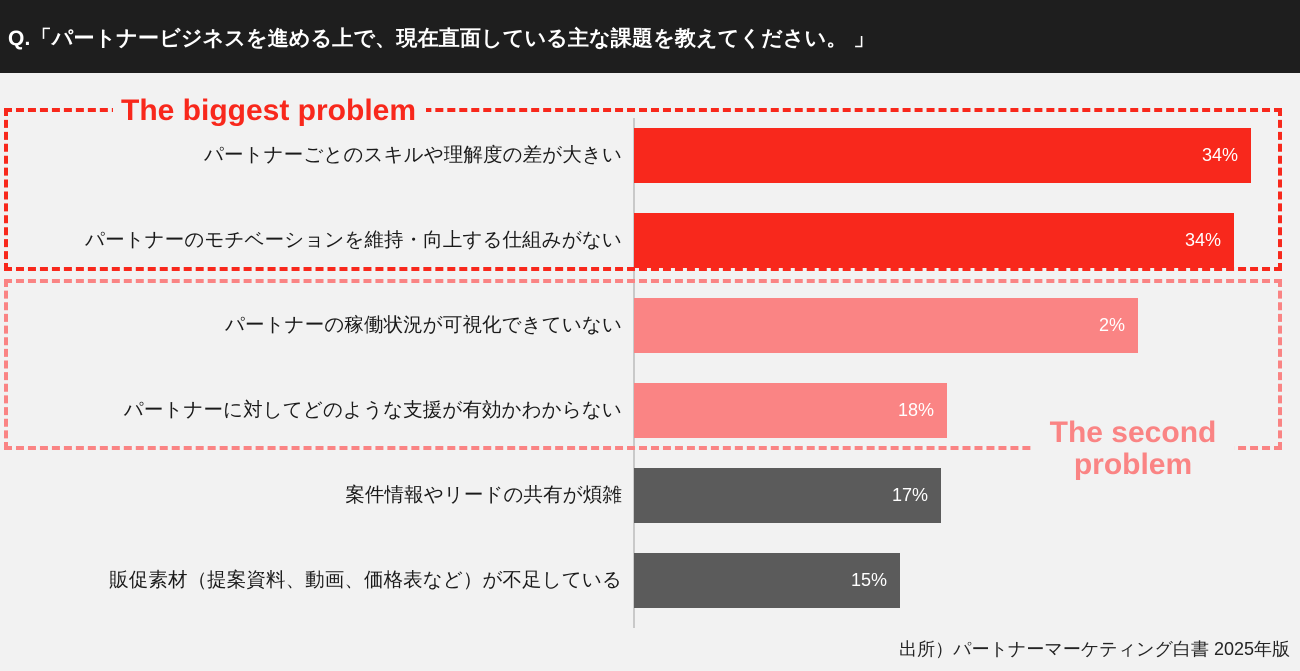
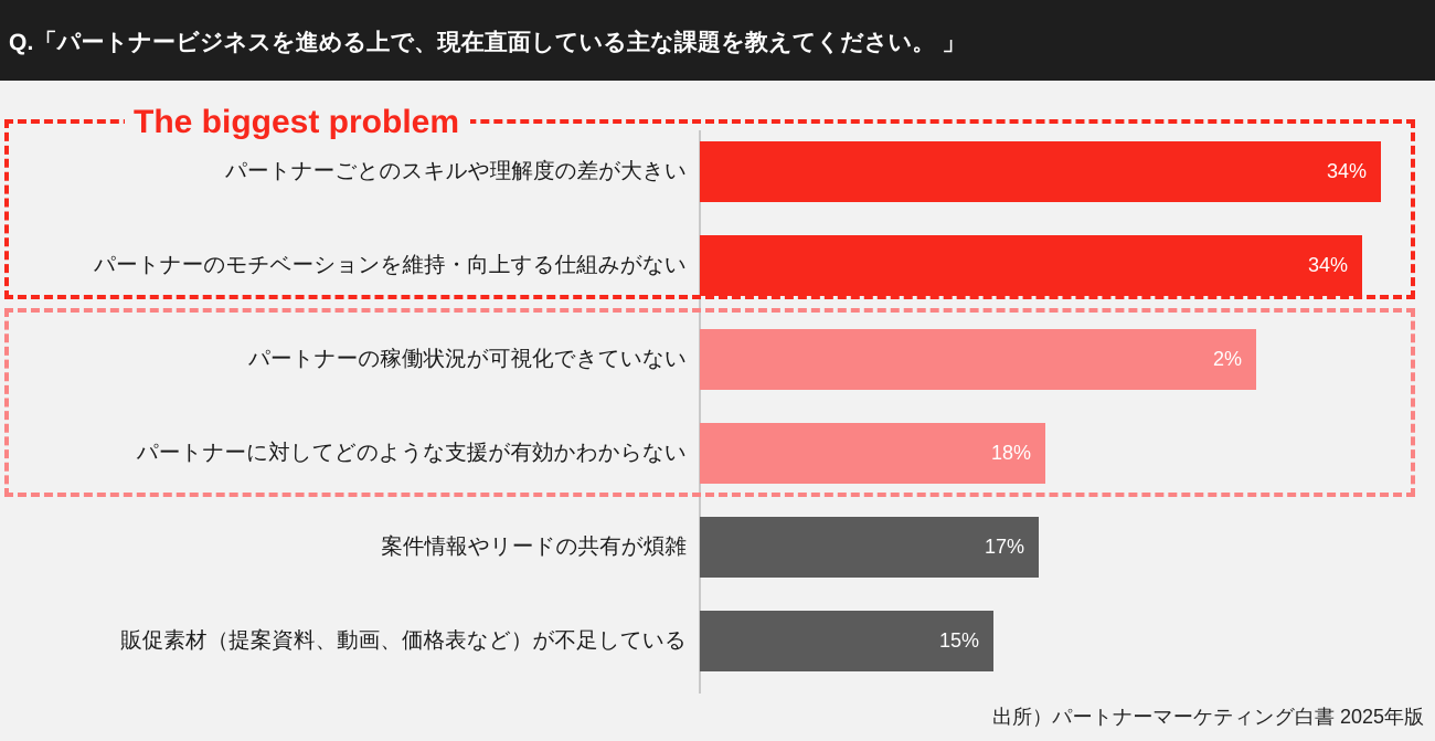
  Q.「パートナービジネスを進める上で、現在直面している主な課題を教えてください。 」
  The biggest problem
- The second problem
  パートナーごとのスキルや理解度の差が大きい
  34%
  パートナーのモチベーションを維持・向上する仕組みがない
  34%
  パートナーの稼働状況が可視化できていない
  2%
  パートナーに対してどのような支援が有効かわからない
  18%
  案件情報やリードの共有が煩雑
  17%
  販促素材（提案資料、動画、価格表など）が不足している
  15%
  出所）パートナーマーケティング白書 2025年版
